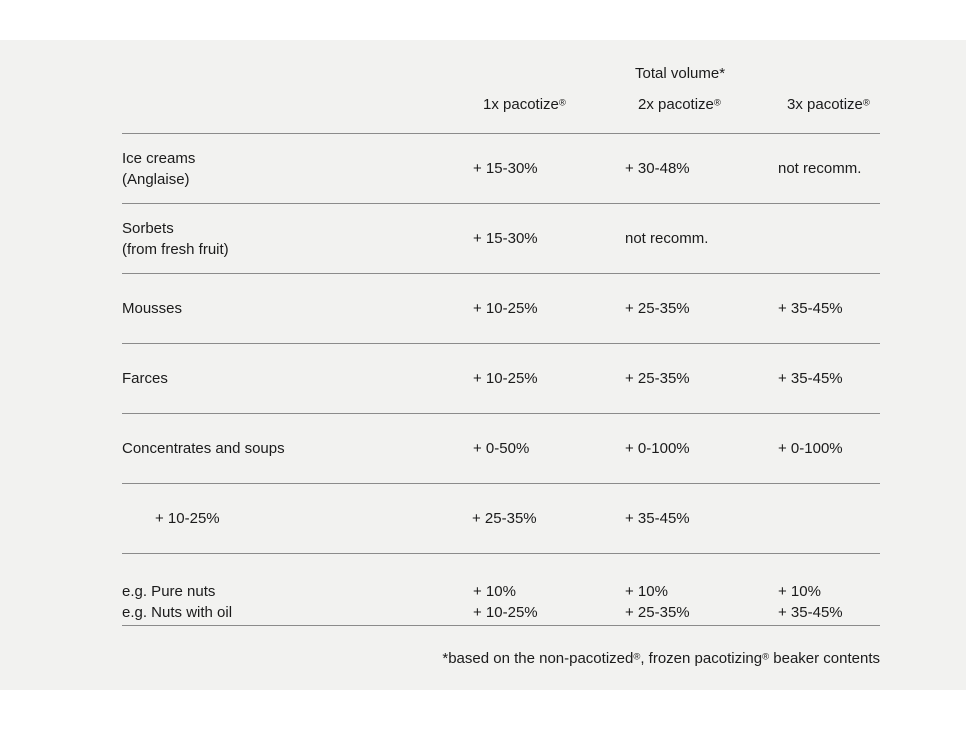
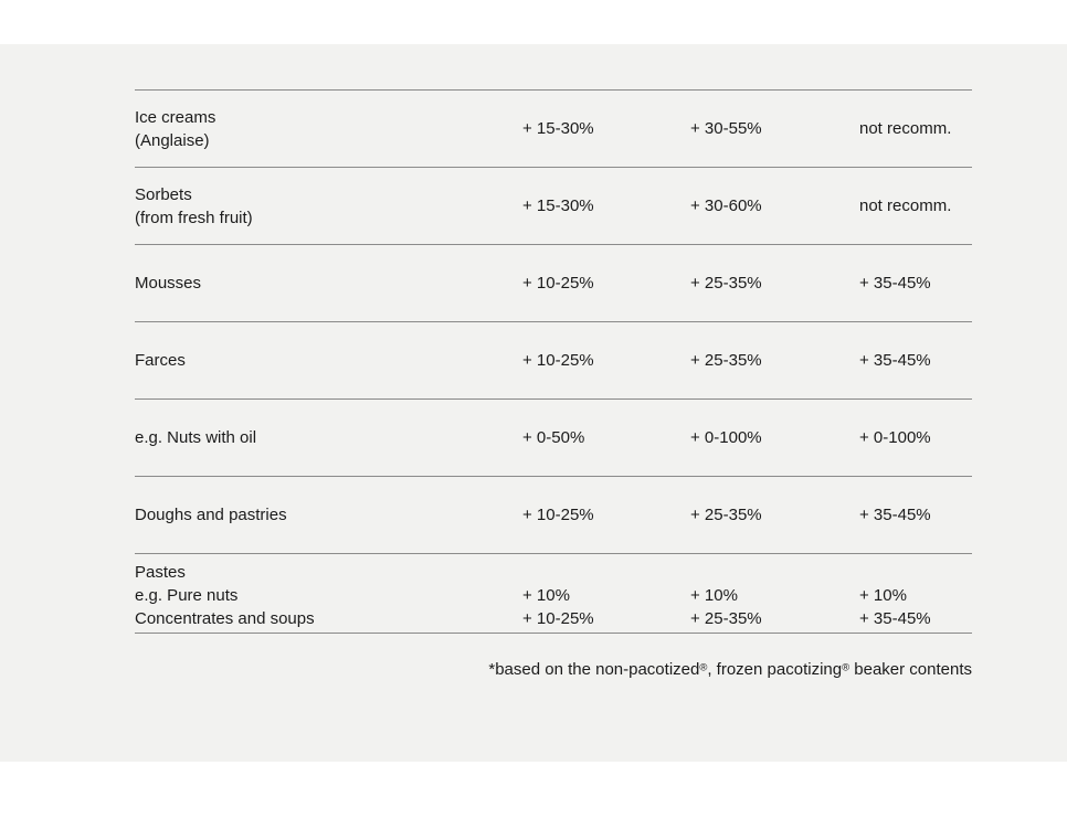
- Total volume*
- 1x pacotize®
- 2x pacotize®
- 3x pacotize®
  Ice creams
  (Anglaise)
  + 15-30%
- + 30-48%
+ + 30-55%
  not recomm.
  Sorbets
  (from fresh fruit)
  + 15-30%
+ + 30-60%
  not recomm.
  Mousses
  + 10-25%
  + 25-35%
  + 35-45%
  Farces
  + 10-25%
  + 25-35%
  + 35-45%
- Concentrates and soups
+ e.g. Nuts with oil
  + 0-50%
  + 0-100%
  + 0-100%
+ Doughs and pastries
  + 10-25%
  + 25-35%
  + 35-45%
+ Pastes
  e.g. Pure nuts
- e.g. Nuts with oil
+ Concentrates and soups
  + 10%
  + 10-25%
  + 10%
  + 25-35%
  + 10%
  + 35-45%
  *based on the non-pacotized®, frozen pacotizing® beaker contents
